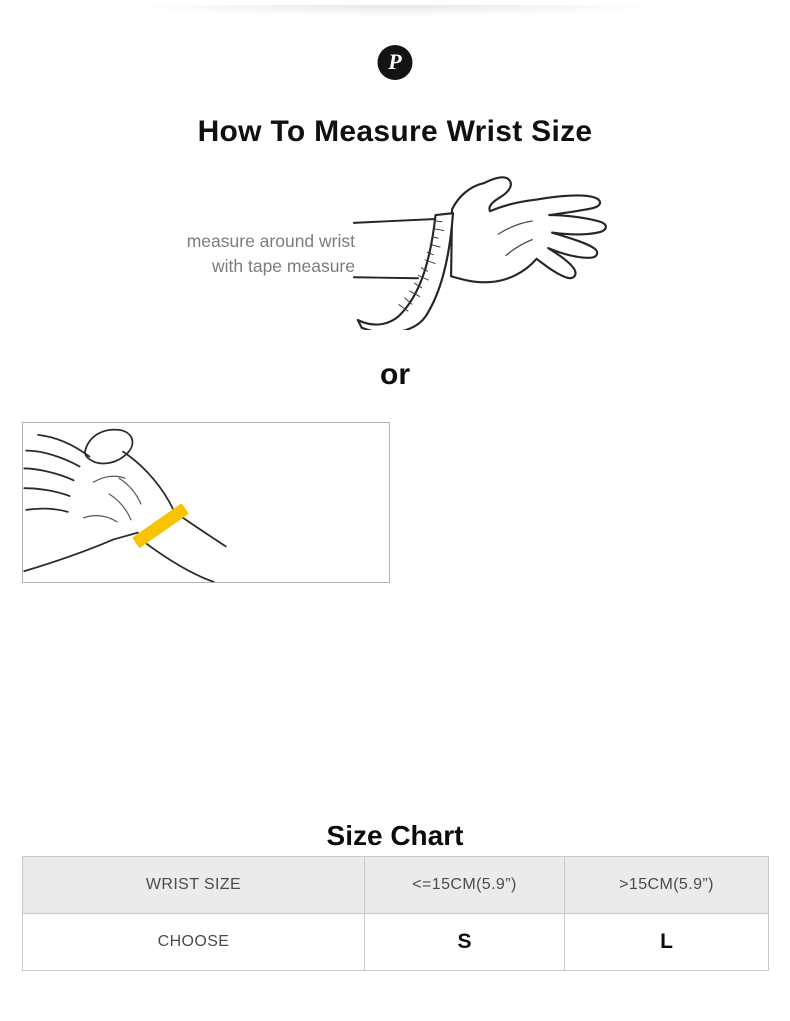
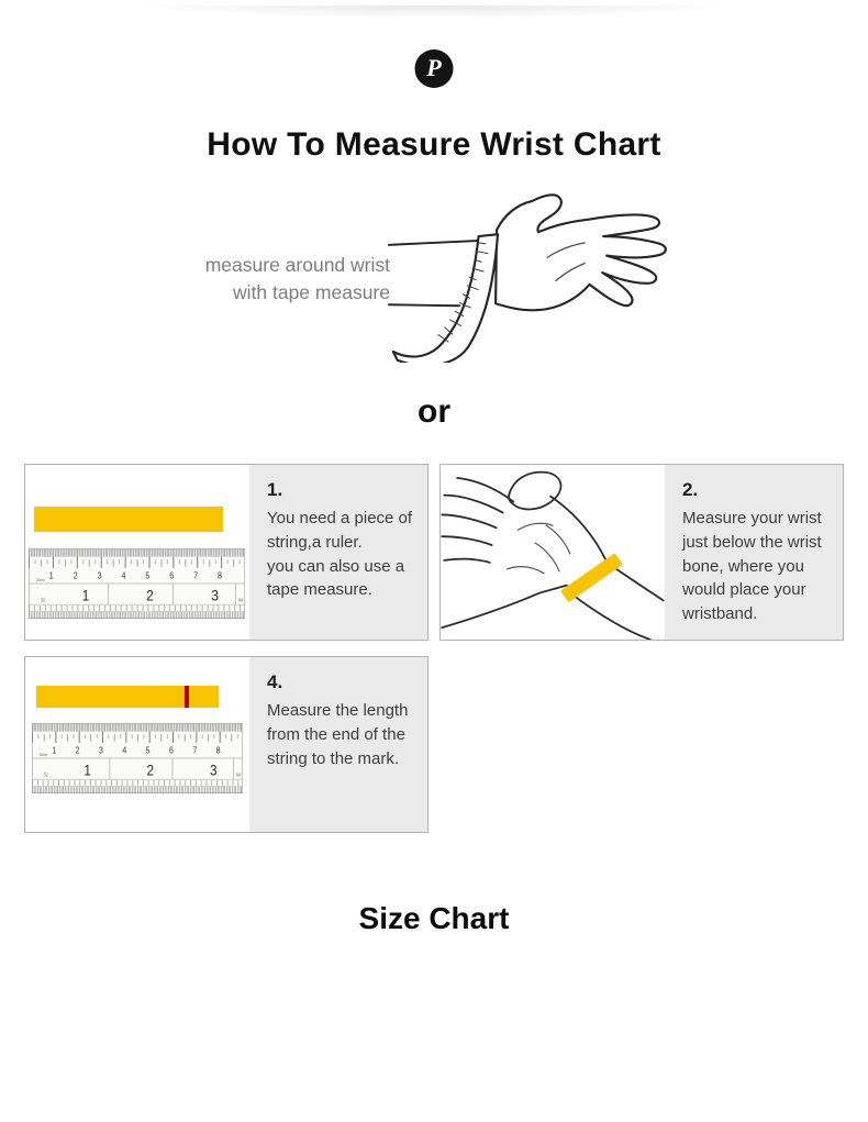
  P
- How To Measure Wrist Size
+ How To Measure Wrist Chart
  measure around wrist
  with tape measure
  or
+ 1.
+ You need a piece of
+ string,a ruler.
+ you can also use a
+ tape measure.
+ 2.
+ Measure your wrist
+ just below the wrist
+ bone, where you
+ would place your
+ wristband.
+ 4.
+ Measure the length
+ from the end of the
+ string to the mark.
  Size Chart
- WRIST SIZE	<=15CM(5.9”)	>15CM(5.9”)
- CHOOSE	S	L
